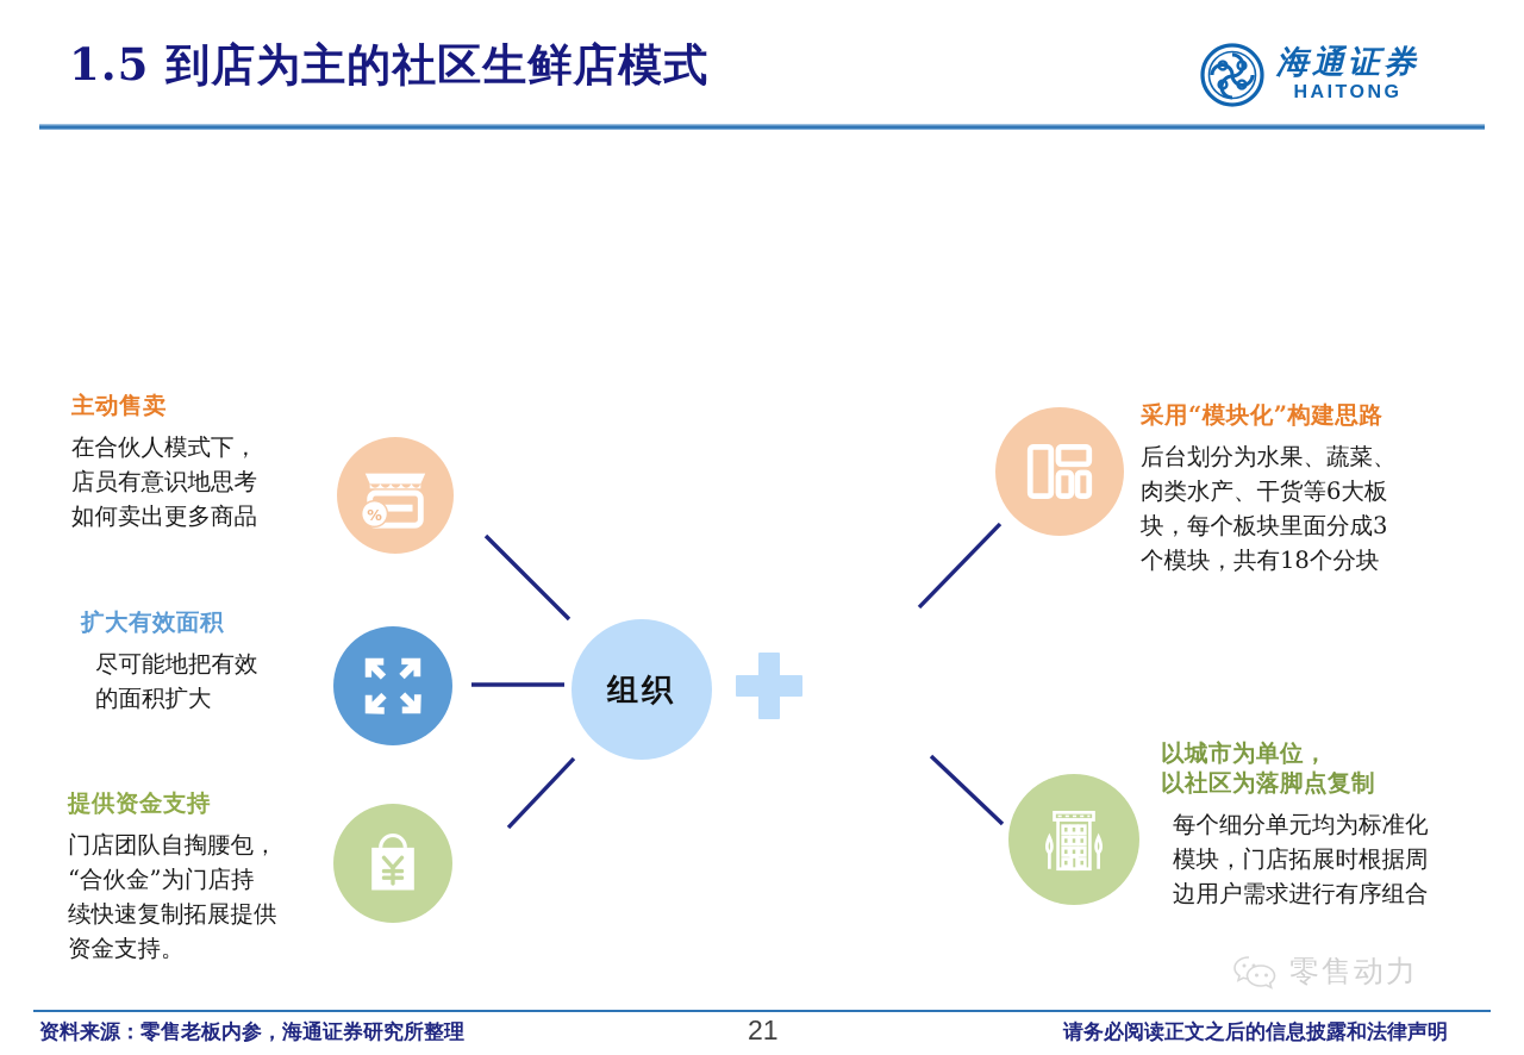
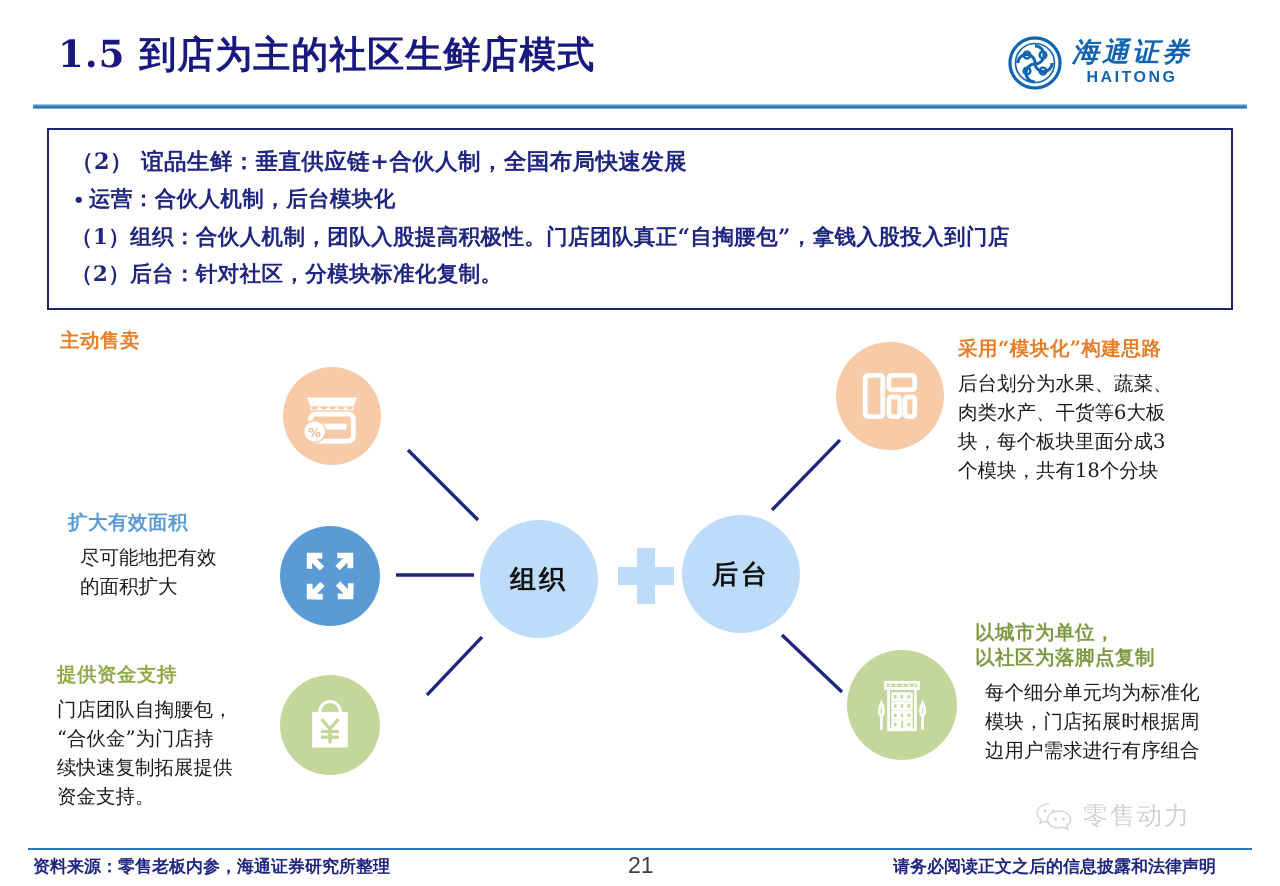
  1.5 到店为主的社区生鲜店模式
  海通证券
  HAITONG
+ （2） 谊品生鲜：垂直供应链+合伙人制，全国布局快速发展
+ • 运营：合伙人机制，后台模块化
+ （1）组织：合伙人机制，团队入股提高积极性。门店团队真正“自掏腰包”，拿钱入股投入到门店
+ （2）后台：针对社区，分模块标准化复制。
  主动售卖
- 在合伙人模式下，
- 店员有意识地思考
- 如何卖出更多商品
  %
  扩大有效面积
  尽可能地把有效
  的面积扩大
  提供资金支持
  门店团队自掏腰包，
  “合伙金”为门店持
  续快速复制拓展提供
  资金支持。
  组织
+ 后台
  采用“模块化”构建思路
  后台划分为水果、蔬菜、
  肉类水产、干货等6大板
  块，每个板块里面分成3
  个模块，共有18个分块
  以城市为单位，
  以社区为落脚点复制
  每个细分单元均为标准化
  模块，门店拓展时根据周
  边用户需求进行有序组合
  零售动力
  资料来源：零售老板内参，海通证券研究所整理
  21
  请务必阅读正文之后的信息披露和法律声明
